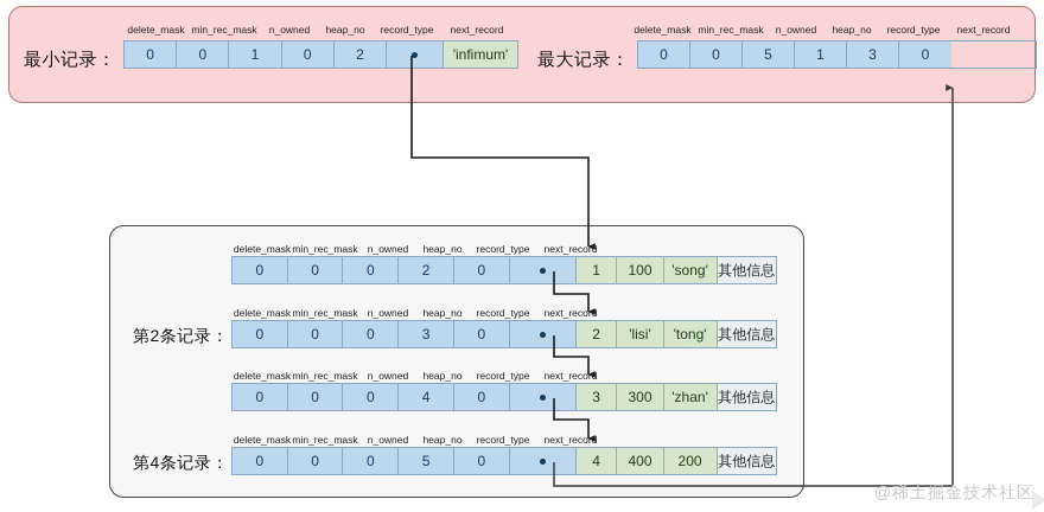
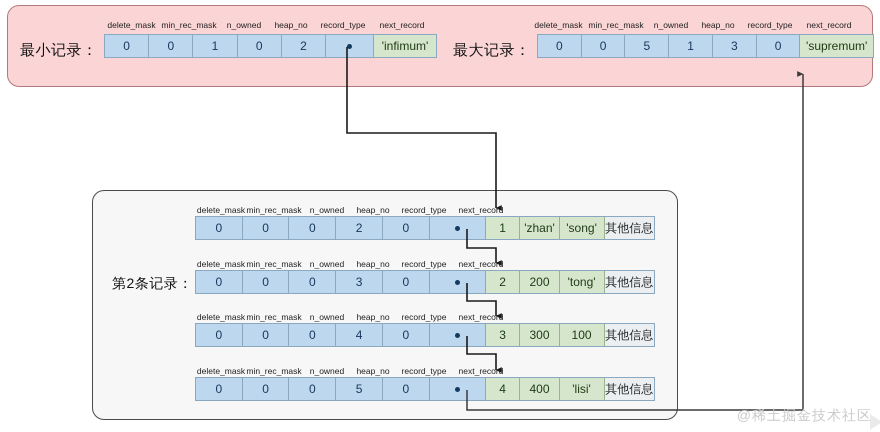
  最小记录：
  delete_mask
  min_rec_mask
  n_owned
  heap_no
  record_type
  next_record
  0
  0
  1
  0
  2
  'infimum'
  最大记录：
  delete_mask
  min_rec_mask
  n_owned
  heap_no
  record_type
  next_record
  0
  0
  5
  1
  3
  0
+ 'supremum'
  delete_mask
  min_rec_mask
  n_owned
  heap_no
  record_type
  next_record
  0
  0
  0
  2
  0
  1
- 100
+ 'zhan'
  'song'
  其他信息
  第2条记录：
  delete_mask
  min_rec_mask
  n_owned
  heap_no
  record_type
  next_record
  0
  0
  0
  3
  0
  2
- 'lisi'
+ 200
  'tong'
  其他信息
  delete_mask
  min_rec_mask
  n_owned
  heap_no
  record_type
  next_record
  0
  0
  0
  4
  0
  3
  300
- 'zhan'
+ 100
  其他信息
- 第4条记录：
  delete_mask
  min_rec_mask
  n_owned
  heap_no
  record_type
  next_record
  0
  0
  0
  5
  0
  4
  400
- 200
+ 'lisi'
  其他信息
  @稀土掘金技术社区
